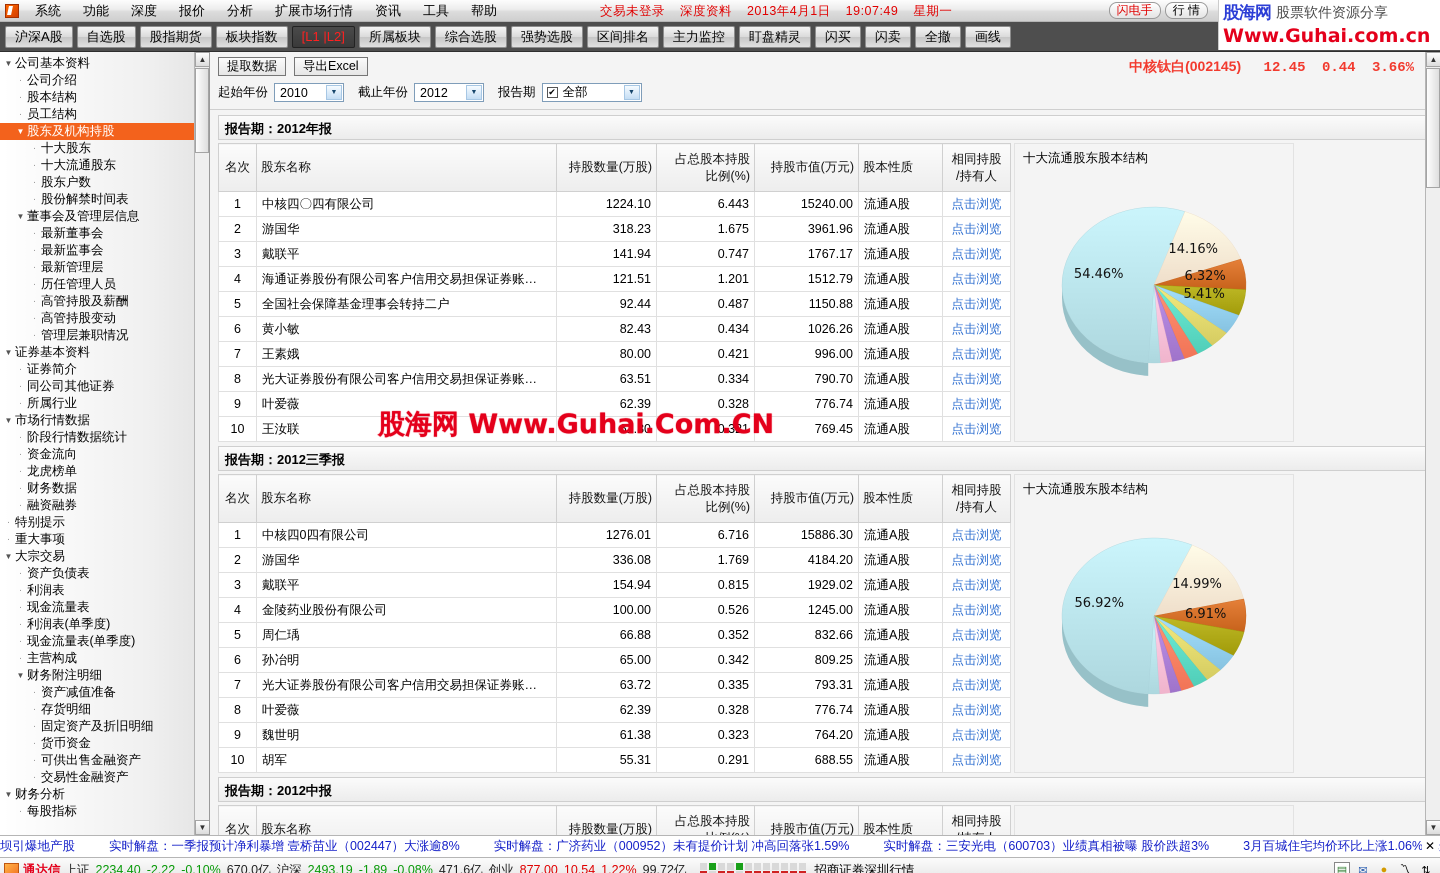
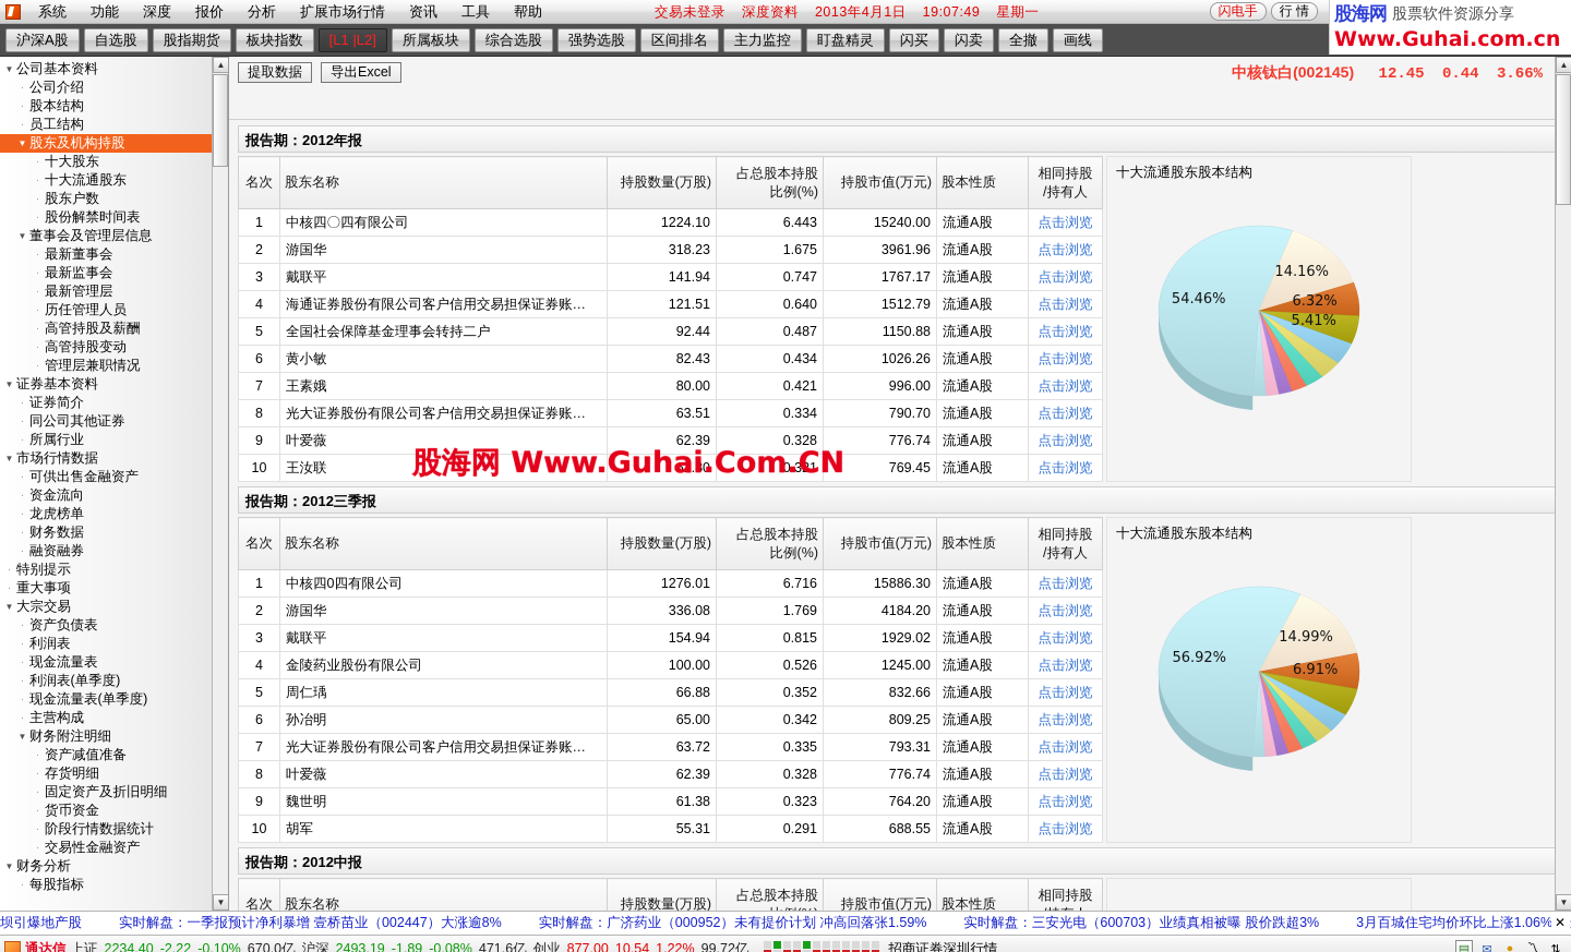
  系统
  功能
  深度
  报价
  分析
  扩展市场行情
  资讯
  工具
  帮助
  交易未登录 深度资料 2013年4月1日 19:07:49 星期一
  闪电手
  行 情
  股海网
  股票软件资源分享
  Www.Guhai.com.cn
  沪深A股
  自选股
  股指期货
  板块指数
  [L1 |L2]
  所属板块
  综合选股
  强势选股
  区间排名
  主力监控
  盯盘精灵
  闪买
  闪卖
  全撤
  画线
  ▼
  公司基本资料
  ·
  公司介绍
  ·
  股本结构
  ·
  员工结构
  ▼
  股东及机构持股
  ·
  十大股东
  ·
  十大流通股东
  ·
  股东户数
  ·
  股份解禁时间表
  ▼
  董事会及管理层信息
  ·
  最新董事会
  ·
  最新监事会
  ·
  最新管理层
  ·
  历任管理人员
  ·
  高管持股及薪酬
  ·
  高管持股变动
  ·
  管理层兼职情况
  ▼
  证券基本资料
  ·
  证券简介
  ·
  同公司其他证券
  ·
  所属行业
  ▼
  市场行情数据
  ·
- 阶段行情数据统计
+ 可供出售金融资产
  ·
  资金流向
  ·
  龙虎榜单
  ·
  财务数据
  ·
  融资融券
  ·
  特别提示
  ·
  重大事项
  ▼
  大宗交易
  ·
  资产负债表
  ·
  利润表
  ·
  现金流量表
  ·
  利润表(单季度)
  ·
  现金流量表(单季度)
  ·
  主营构成
  ▼
  财务附注明细
  ·
  资产减值准备
  ·
  存货明细
  ·
  固定资产及折旧明细
  ·
  货币资金
  ·
- 可供出售金融资产
+ 阶段行情数据统计
  ·
  交易性金融资产
  ▼
  财务分析
  ·
  每股指标
  ▲
  ▼
  提取数据
  导出Excel
- 起始年份
- 2010
- 截止年份
- 2012
- 报告期
- ✔
- 全部
  中核钛白(002145) 12.45 0.44 3.66%
  报告期：2012年报
  名次	股东名称	持股数量(万股)	占总股本持股比例(%)	持股市值(万元)	股本性质	相同持股/持有人
  1	中核四〇四有限公司	1224.10	6.443	15240.00	流通A股	点击浏览
  2	游国华	318.23	1.675	3961.96	流通A股	点击浏览
  3	戴联平	141.94	0.747	1767.17	流通A股	点击浏览
- 4	海通证券股份有限公司客户信用交易担保证券账…	121.51	1.201	1512.79	流通A股	点击浏览
+ 4	海通证券股份有限公司客户信用交易担保证券账…	121.51	0.640	1512.79	流通A股	点击浏览
  5	全国社会保障基金理事会转持二户	92.44	0.487	1150.88	流通A股	点击浏览
  6	黄小敏	82.43	0.434	1026.26	流通A股	点击浏览
  7	王素娥	80.00	0.421	996.00	流通A股	点击浏览
  8	光大证券股份有限公司客户信用交易担保证券账…	63.51	0.334	790.70	流通A股	点击浏览
  9	叶爱薇	62.39	0.328	776.74	流通A股	点击浏览
  10	王汝联	61.80	0.321	769.45	流通A股	点击浏览
  十大流通股东股本结构
  54.46%
  14.16%
  6.32%
  5.41%
  报告期：2012三季报
  名次	股东名称	持股数量(万股)	占总股本持股比例(%)	持股市值(万元)	股本性质	相同持股/持有人
  1	中核四0四有限公司	1276.01	6.716	15886.30	流通A股	点击浏览
  2	游国华	336.08	1.769	4184.20	流通A股	点击浏览
  3	戴联平	154.94	0.815	1929.02	流通A股	点击浏览
  4	金陵药业股份有限公司	100.00	0.526	1245.00	流通A股	点击浏览
  5	周仁瑀	66.88	0.352	832.66	流通A股	点击浏览
  6	孙冶明	65.00	0.342	809.25	流通A股	点击浏览
  7	光大证券股份有限公司客户信用交易担保证券账…	63.72	0.335	793.31	流通A股	点击浏览
  8	叶爱薇	62.39	0.328	776.74	流通A股	点击浏览
  9	魏世明	61.38	0.323	764.20	流通A股	点击浏览
  10	胡军	55.31	0.291	688.55	流通A股	点击浏览
  十大流通股东股本结构
  56.92%
  14.99%
  6.91%
  报告期：2012中报
  名次	股东名称	持股数量(万股)	占总股本持股	持股市值(万元)	股本性质	相同持股
  股海网 Www.Guhai.Com.CN
  ▲
  ▼
  坝引爆地产股
  实时解盘：一季报预计净利暴增 壹桥苗业（002447）大涨逾8%
  实时解盘：广济药业（000952）未有提价计划 冲高回落张1.59%
  实时解盘：三安光电（600703）业绩真相被曝 股价跌超3%
  3月百城住宅均价环比上涨1.06%
  ✕
  通达信
  上证 2234.40 -2.22 -0.10% 670.0亿 沪深 2493.19 -1.89 -0.08% 471.6亿 创业 877.00 10.54 1.22% 99.72亿
  招商证券深圳行情
  ▤
  ✉
  ●
  〽
  ⇅
